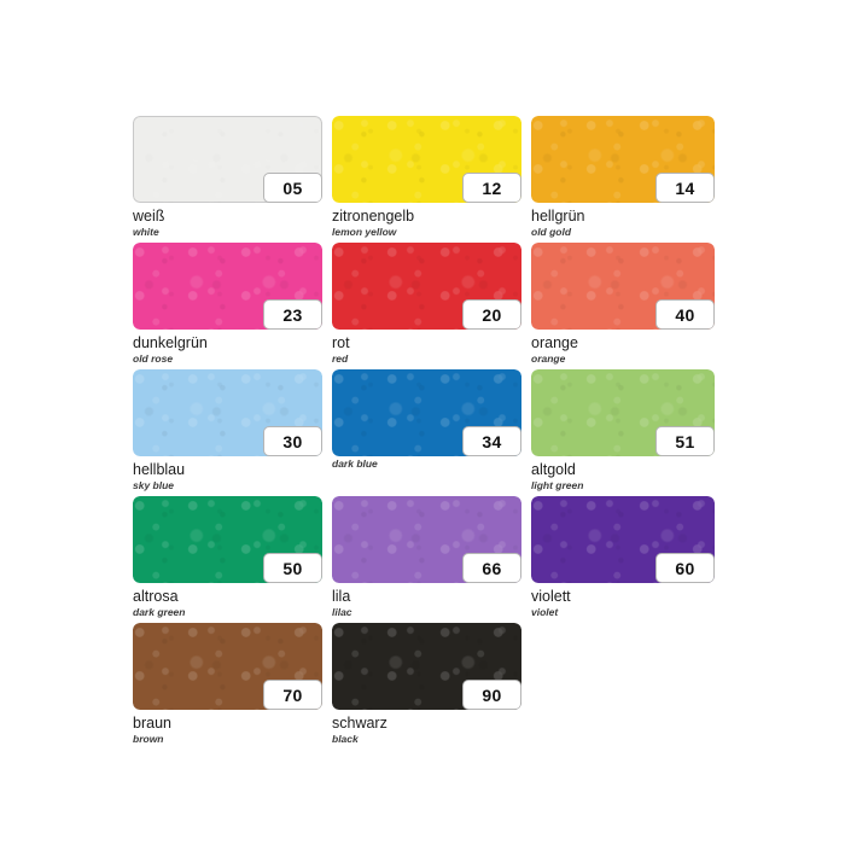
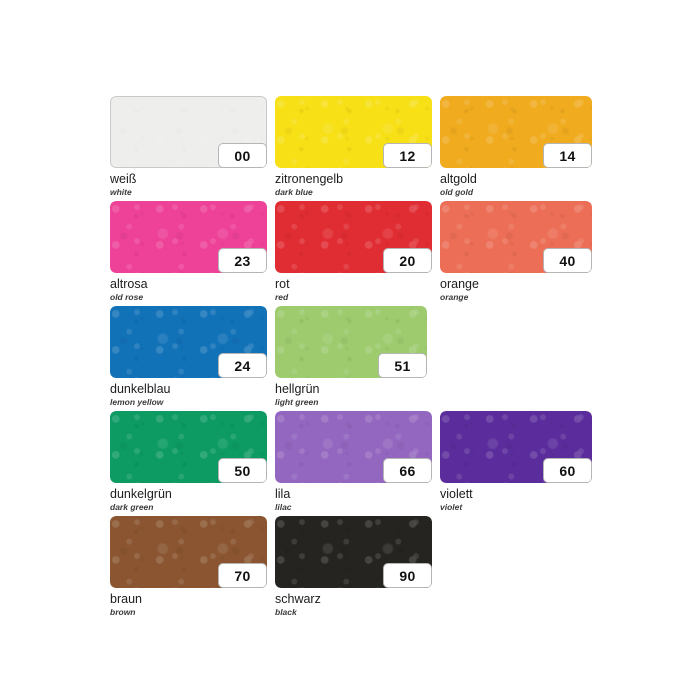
- 05
+ 00
  weiß
  white
  12
  zitronengelb
- lemon yellow
+ dark blue
  14
- hellgrün
+ altgold
  old gold
  23
- dunkelgrün
+ altrosa
  old rose
  20
  rot
  red
  40
  orange
  orange
- 30
- hellblau
- sky blue
- 34
+ 24
+ dunkelblau
- dark blue
+ lemon yellow
  51
- altgold
+ hellgrün
  light green
  50
- altrosa
+ dunkelgrün
  dark green
  66
  lila
  lilac
  60
  violett
  violet
  70
  braun
  brown
  90
  schwarz
  black
